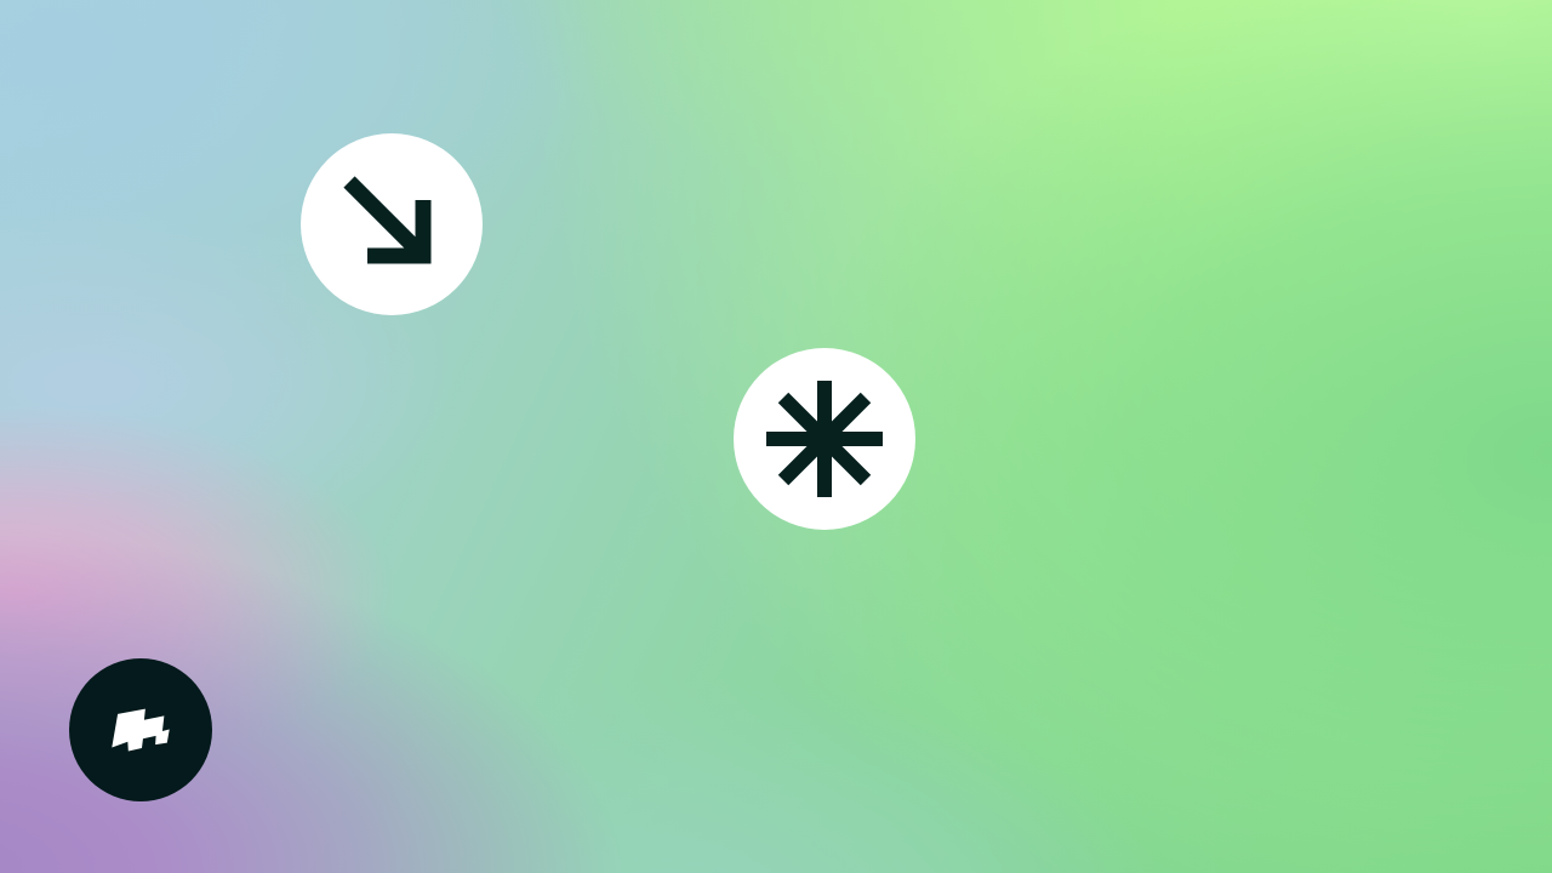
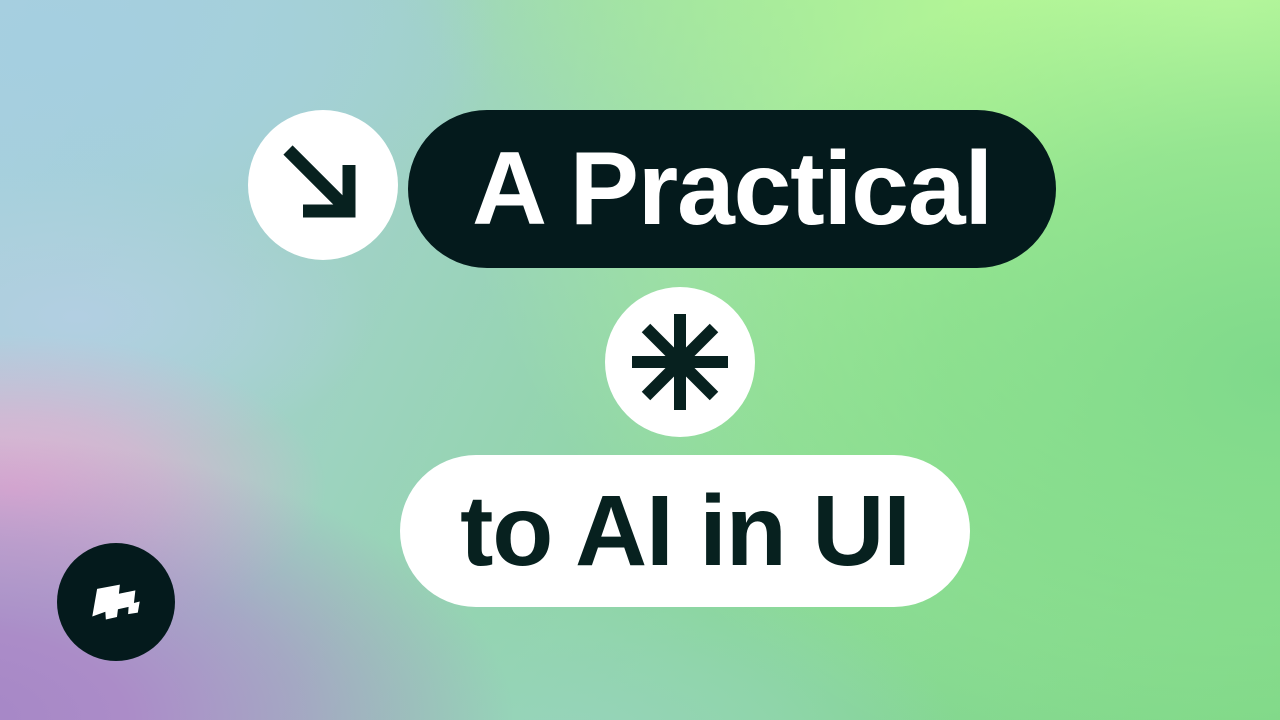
+ A Practical
+ to AI in UI
